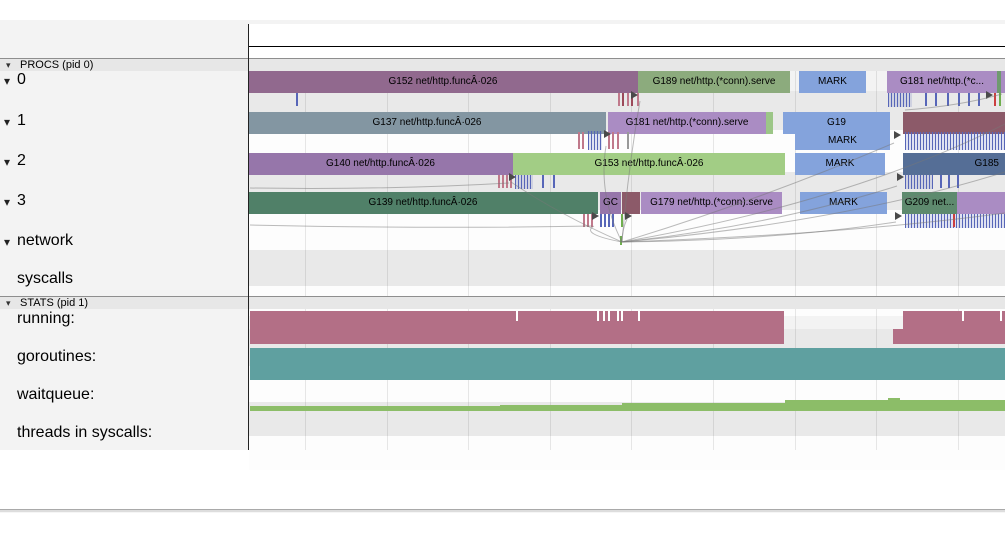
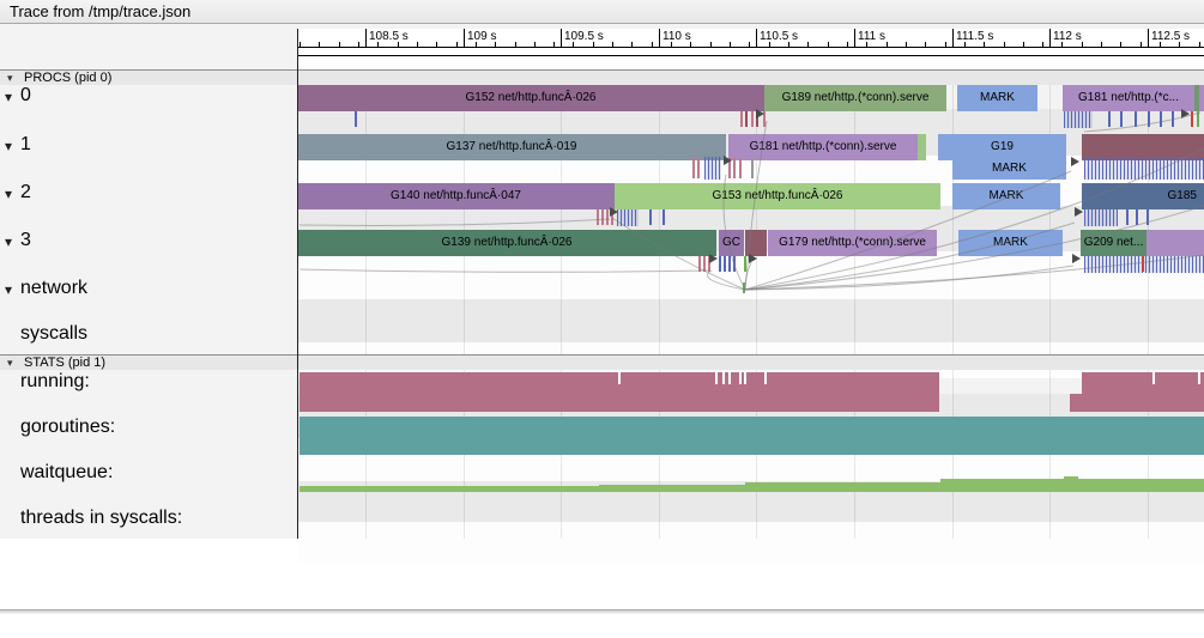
+ Trace from /tmp/trace.json
+ 108.5 s
+ 109 s
+ 109.5 s
+ 110 s
+ 110.5 s
+ 111 s
+ 111.5 s
+ 112 s
+ 112.5 s
  ▾
  PROCS (pid 0)
  ▾
  STATS (pid 1)
  ▾
  0
  ▾
  1
  ▾
  2
  ▾
  3
  ▾
  network
  syscalls
  running:
  goroutines:
  waitqueue:
  threads in syscalls:
  G152 net/http.funcÂ·026
  G189 net/http.(*conn).serve
  MARK
  G181 net/http.(*c...
- G137 net/http.funcÂ·026
+ G137 net/http.funcÂ·019
  G181 net/http.(*conn).serve
  G19
  MARK
- G140 net/http.funcÂ·026
+ G140 net/http.funcÂ·047
  G153 net/http.funcÂ·026
  MARK
  G185
  G139 net/http.funcÂ·026
  GC
  G179 net/http.(*conn).serve
  MARK
  G209 net...
